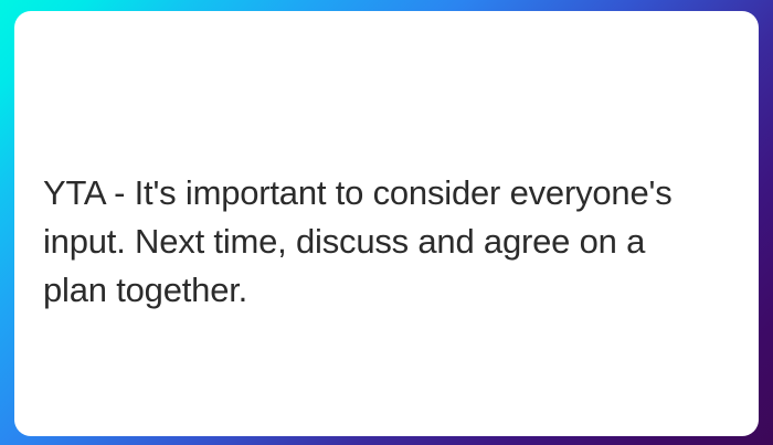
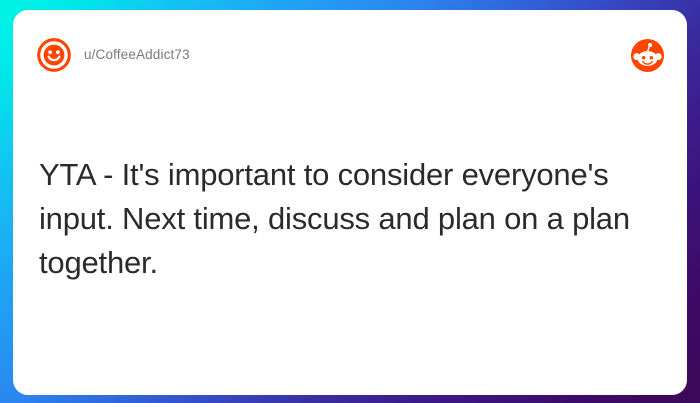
+ u/CoffeeAddict73
- YTA - It's important to consider everyone's input. Next time, discuss and agree on a plan together.
+ YTA - It's important to consider everyone's input. Next time, discuss and plan on a plan together.
